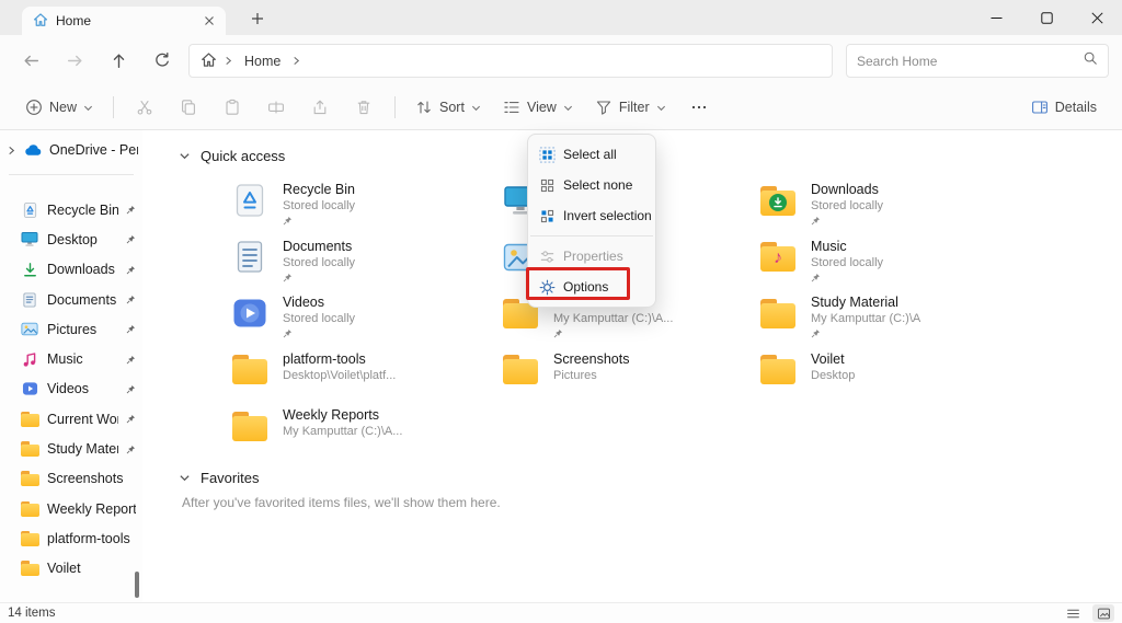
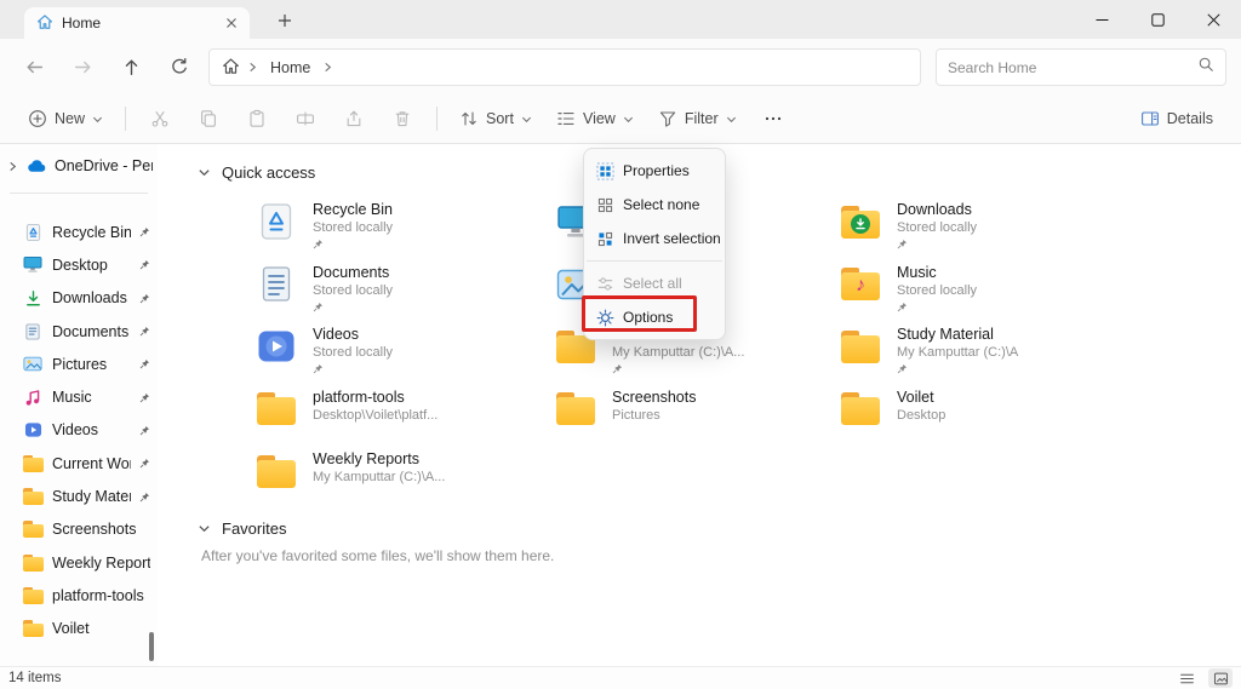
  Home
  Home
  Search Home
  New
  Sort
  View
  Filter
  Details
  OneDrive - Pe
  Recycle Bin
  Desktop
  Downloads
  Documents
  Pictures
  Music
  Videos
  Current Wo
  Study Mate
  Screenshots
  Weekly Report
  platform-tools
  Voilet
  Quick access
  Recycle Bin
  Stored locally
  Documents
  Stored locally
  Videos
  Stored locally
  platform-tools
  Desktop\Voilet\platf...
  Weekly Reports
  My Kamputtar (C:)\A...
  My Kamputtar (C:)\A...
  Screenshots
  Pictures
  Downloads
  Stored locally
  ♪
  Music
  Stored locally
  Study Material
  My Kamputtar (C:)\A
  Voilet
  Desktop
  Favorites
- After you've favorited items files, we'll show them here.
+ After you've favorited some files, we'll show them here.
- Select all
+ Properties
  Select none
  Invert selection
- Properties
+ Select all
  Options
  14 items
